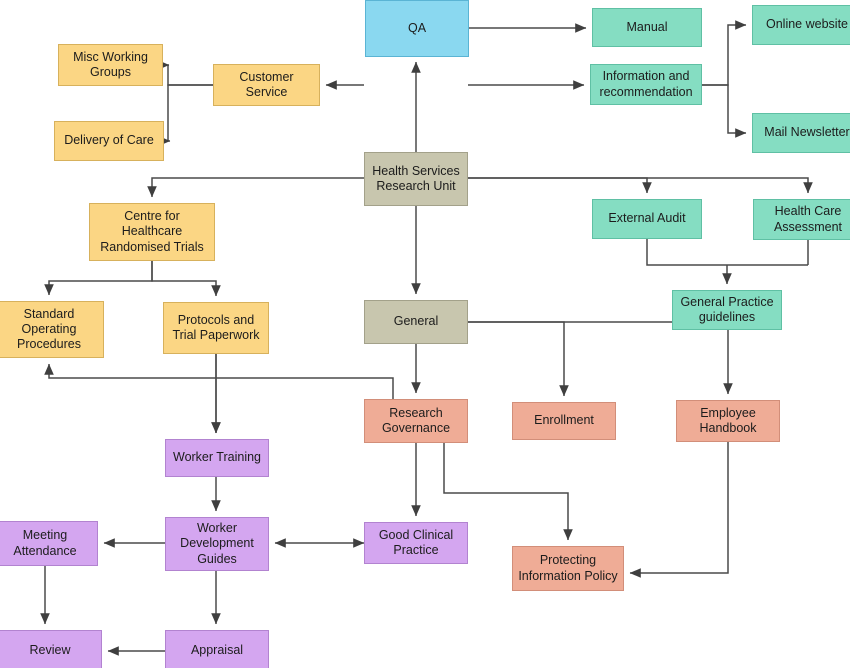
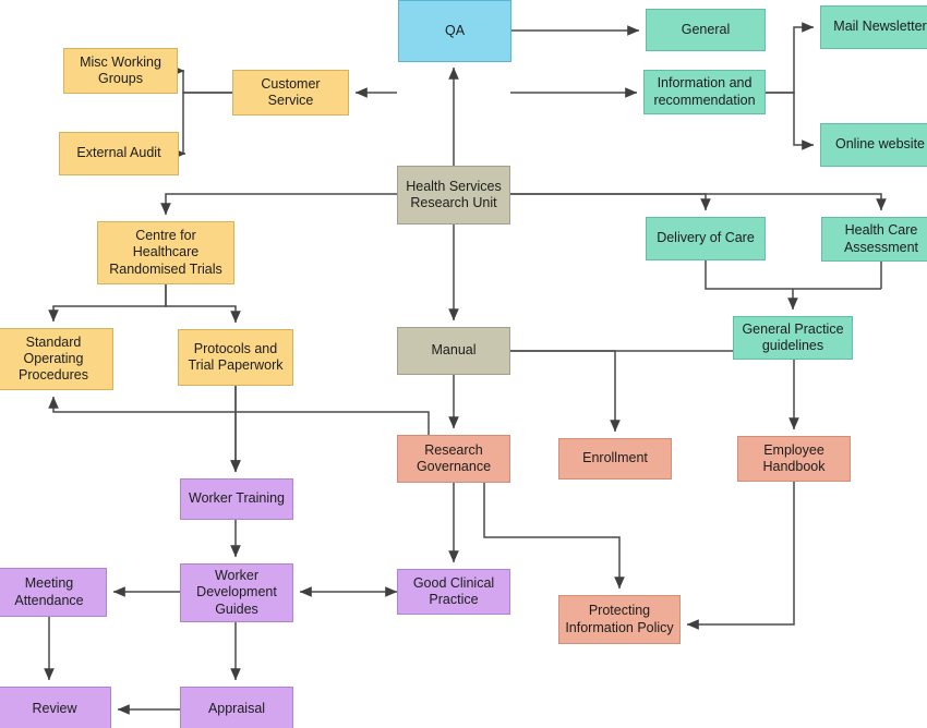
  QA
- Manual
+ General
- Online website
+ Mail Newsletter
  Information and
  recommendation
- Mail Newsletter
+ Online website
  Misc Working
  Groups
  Customer
  Service
- Delivery of Care
+ External Audit
  Health Services
  Research Unit
  Centre for
  Healthcare
  Randomised Trials
- External Audit
+ Delivery of Care
  Health Care
  Assessment
  Standard
  Operating
  Procedures
  Protocols and
  Trial Paperwork
- General
+ Manual
  General Practice
  guidelines
  Research
  Governance
  Enrollment
  Employee
  Handbook
  Worker Training
  Meeting
  Attendance
  Worker
  Development
  Guides
  Good Clinical
  Practice
  Protecting
  Information Policy
  Review
  Appraisal
